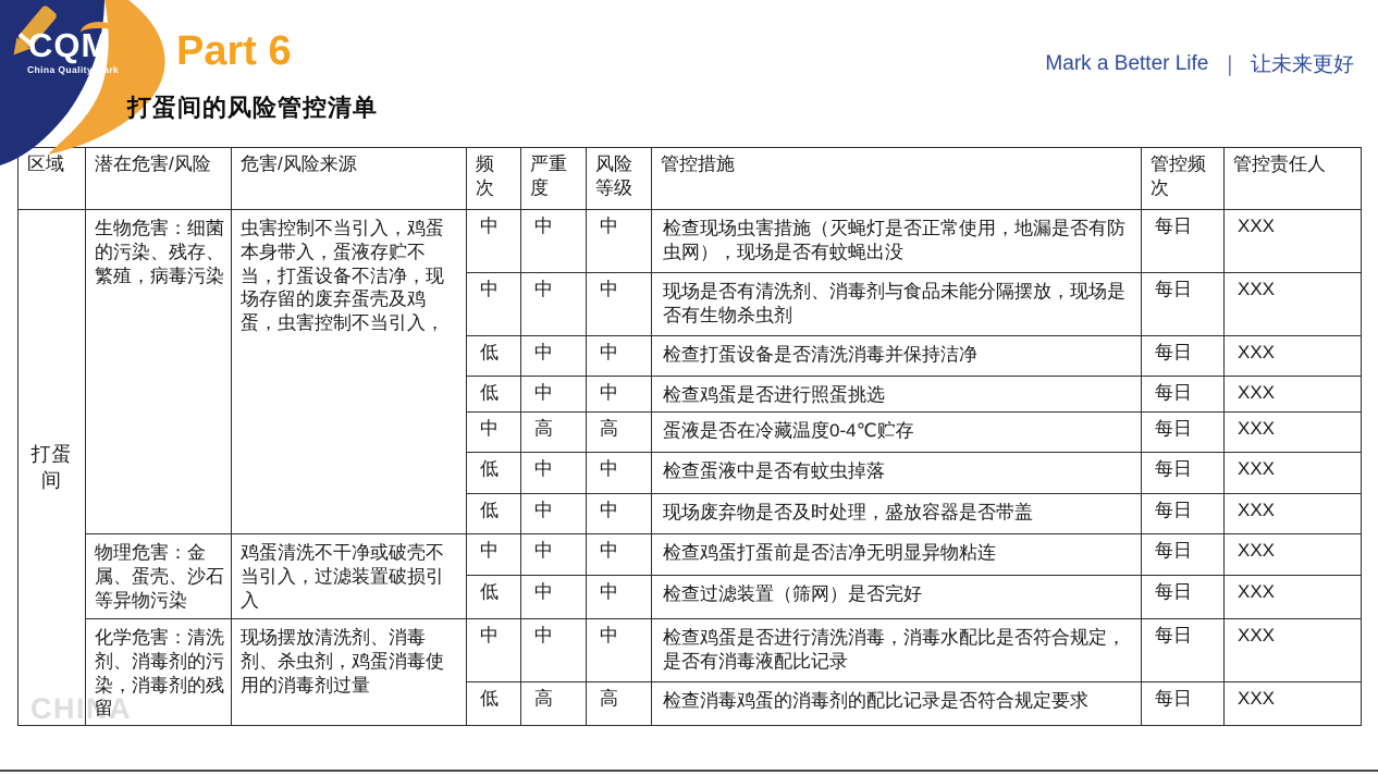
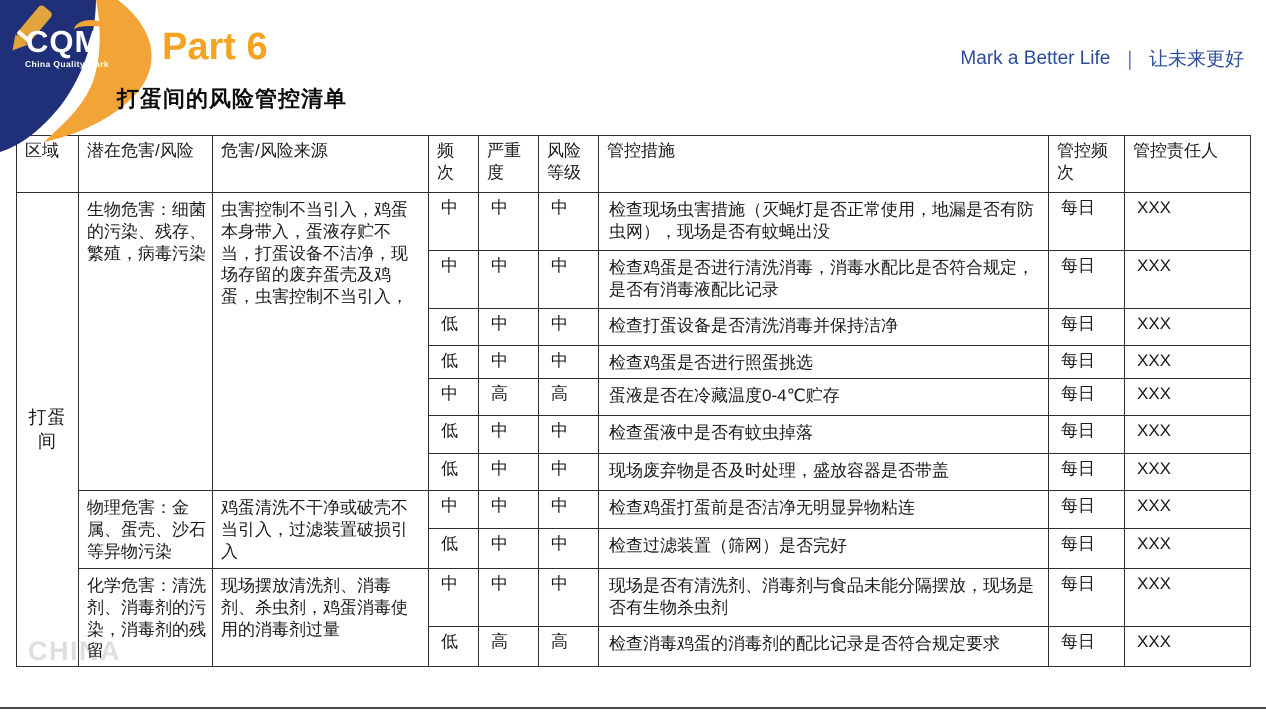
  CHINA
  CQM
  China Quality Mark
  Part 6
  Mark a Better Life
  ｜
  让未来更好
  打蛋间的风险管控清单
  区域	潜在危害/风险	危害/风险来源	频次	严重度	风险等级	管控措施	管控频次	管控责任人
  打蛋间	生物危害：细菌的污染、残存、繁殖，病毒污染	虫害控制不当引入，鸡蛋本身带入，蛋液存贮不当，打蛋设备不洁净，现场存留的废弃蛋壳及鸡蛋，虫害控制不当引入，	中	中	中	检查现场虫害措施（灭蝇灯是否正常使用，地漏是否有防虫网），现场是否有蚊蝇出没	每日	XXX
- 中	中	中	现场是否有清洗剂、消毒剂与食品未能分隔摆放，现场是否有生物杀虫剂	每日	XXX
+ 中	中	中	检查鸡蛋是否进行清洗消毒，消毒水配比是否符合规定，是否有消毒液配比记录	每日	XXX
  低	中	中	检查打蛋设备是否清洗消毒并保持洁净	每日	XXX
  低	中	中	检查鸡蛋是否进行照蛋挑选	每日	XXX
  中	高	高	蛋液是否在冷藏温度0-4℃贮存	每日	XXX
  低	中	中	检查蛋液中是否有蚊虫掉落	每日	XXX
  低	中	中	现场废弃物是否及时处理，盛放容器是否带盖	每日	XXX
  物理危害：金属、蛋壳、沙石等异物污染	鸡蛋清洗不干净或破壳不当引入，过滤装置破损引入	中	中	中	检查鸡蛋打蛋前是否洁净无明显异物粘连	每日	XXX
  低	中	中	检查过滤装置（筛网）是否完好	每日	XXX
- 化学危害：清洗剂、消毒剂的污染，消毒剂的残留	现场摆放清洗剂、消毒剂、杀虫剂，鸡蛋消毒使用的消毒剂过量	中	中	中	检查鸡蛋是否进行清洗消毒，消毒水配比是否符合规定，是否有消毒液配比记录	每日	XXX
+ 化学危害：清洗剂、消毒剂的污染，消毒剂的残留	现场摆放清洗剂、消毒剂、杀虫剂，鸡蛋消毒使用的消毒剂过量	中	中	中	现场是否有清洗剂、消毒剂与食品未能分隔摆放，现场是否有生物杀虫剂	每日	XXX
  低	高	高	检查消毒鸡蛋的消毒剂的配比记录是否符合规定要求	每日	XXX
